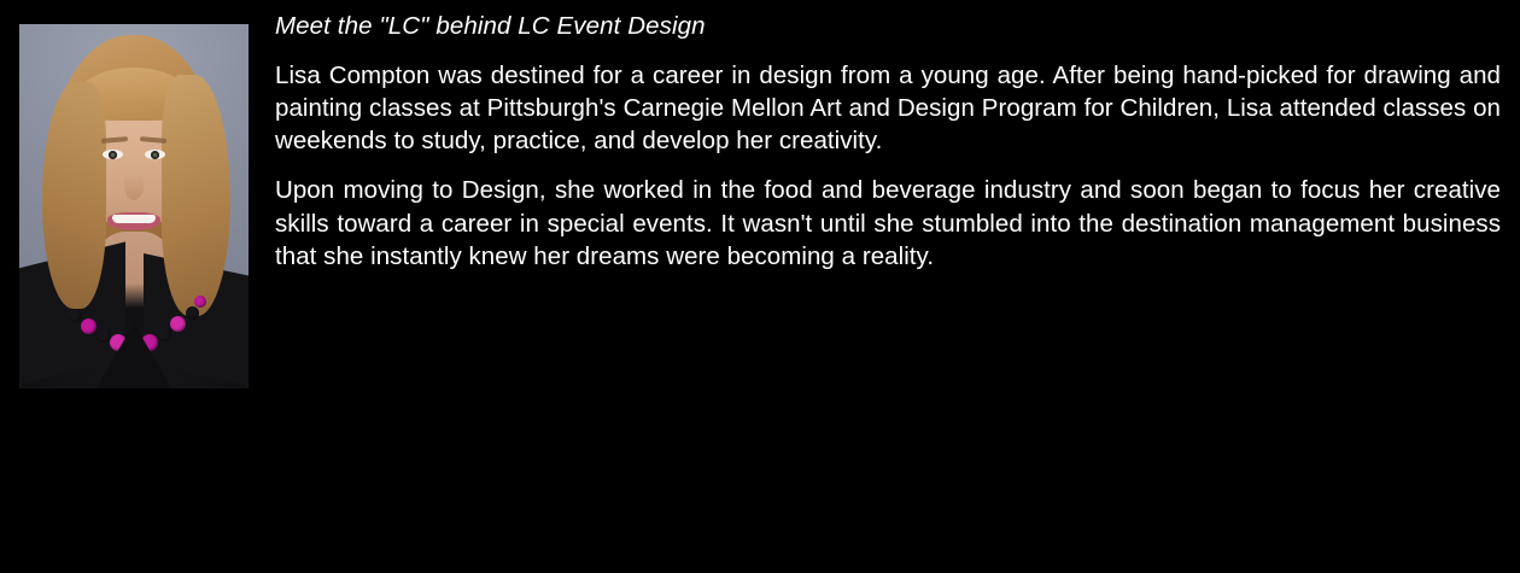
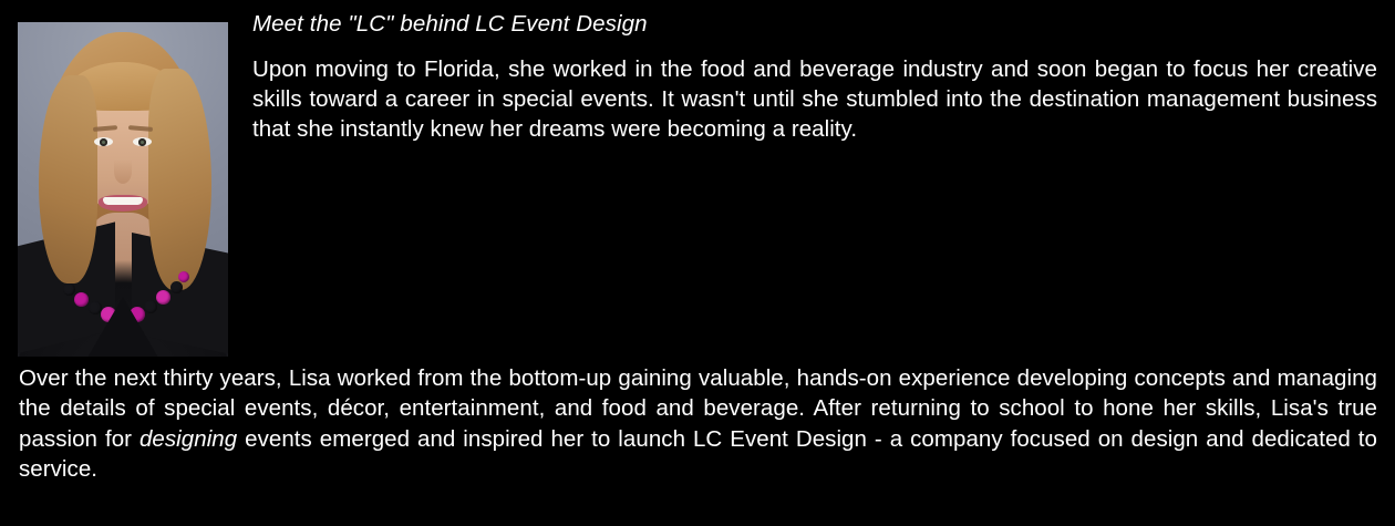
  Meet the "LC" behind LC Event Design
- Lisa Compton was destined for a career in design from a young age. After being hand-picked for drawing and painting classes at Pittsburgh's Carnegie Mellon Art and Design Program for Children, Lisa attended classes on weekends to study, practice, and develop her creativity.
- Upon moving to Design, she worked in the food and beverage industry and soon began to focus her creative skills toward a career in special events. It wasn't until she stumbled into the destination management business that she instantly knew her dreams were becoming a reality.
+ Upon moving to Florida, she worked in the food and beverage industry and soon began to focus her creative skills toward a career in special events. It wasn't until she stumbled into the destination management business that she instantly knew her dreams were becoming a reality.
+ Over the next thirty years, Lisa worked from the bottom-up gaining valuable, hands-on experience developing concepts and managing the details of special events, décor, entertainment, and food and beverage. After returning to school to hone her skills, Lisa's true passion for designing events emerged and inspired her to launch LC Event Design - a company focused on design and dedicated to service.
